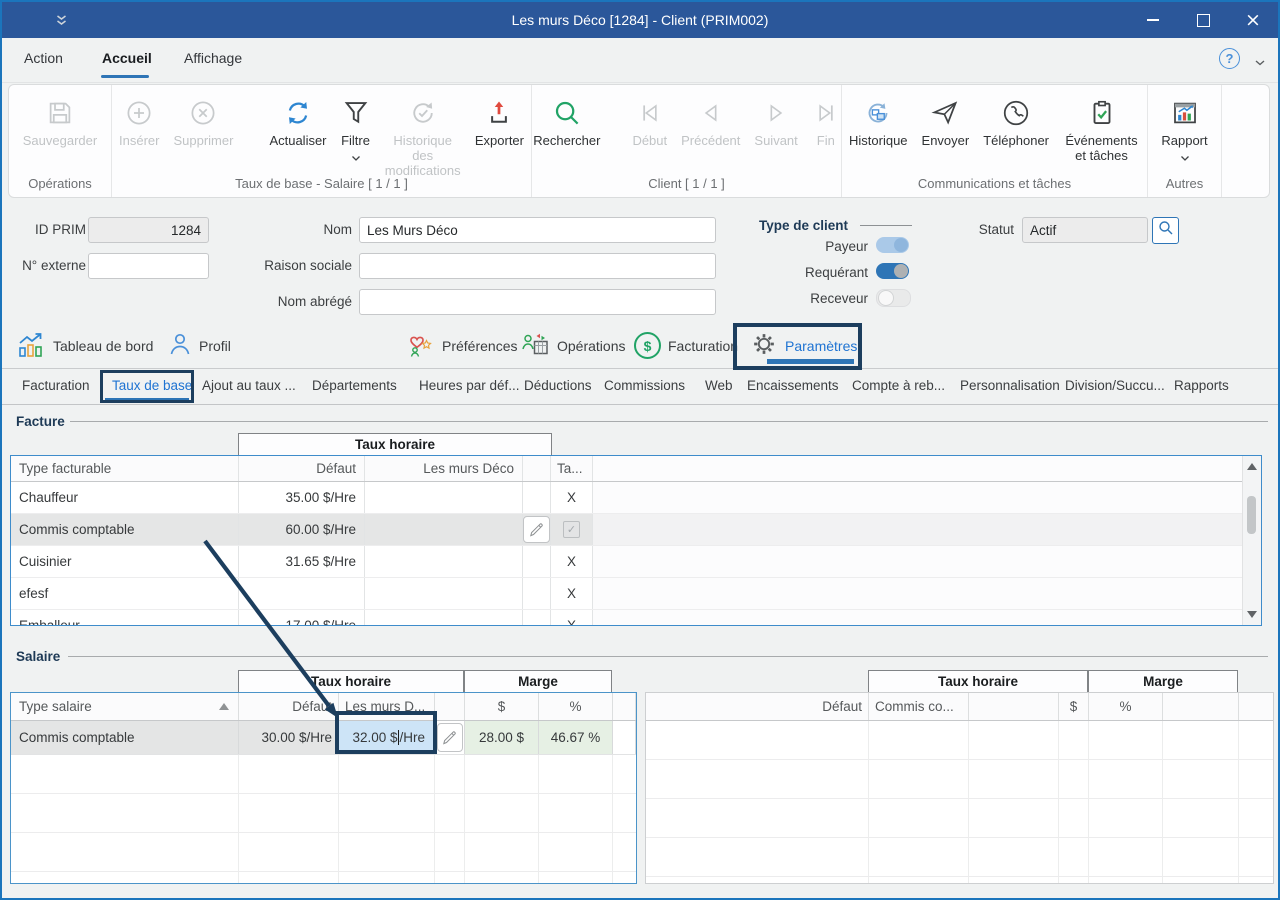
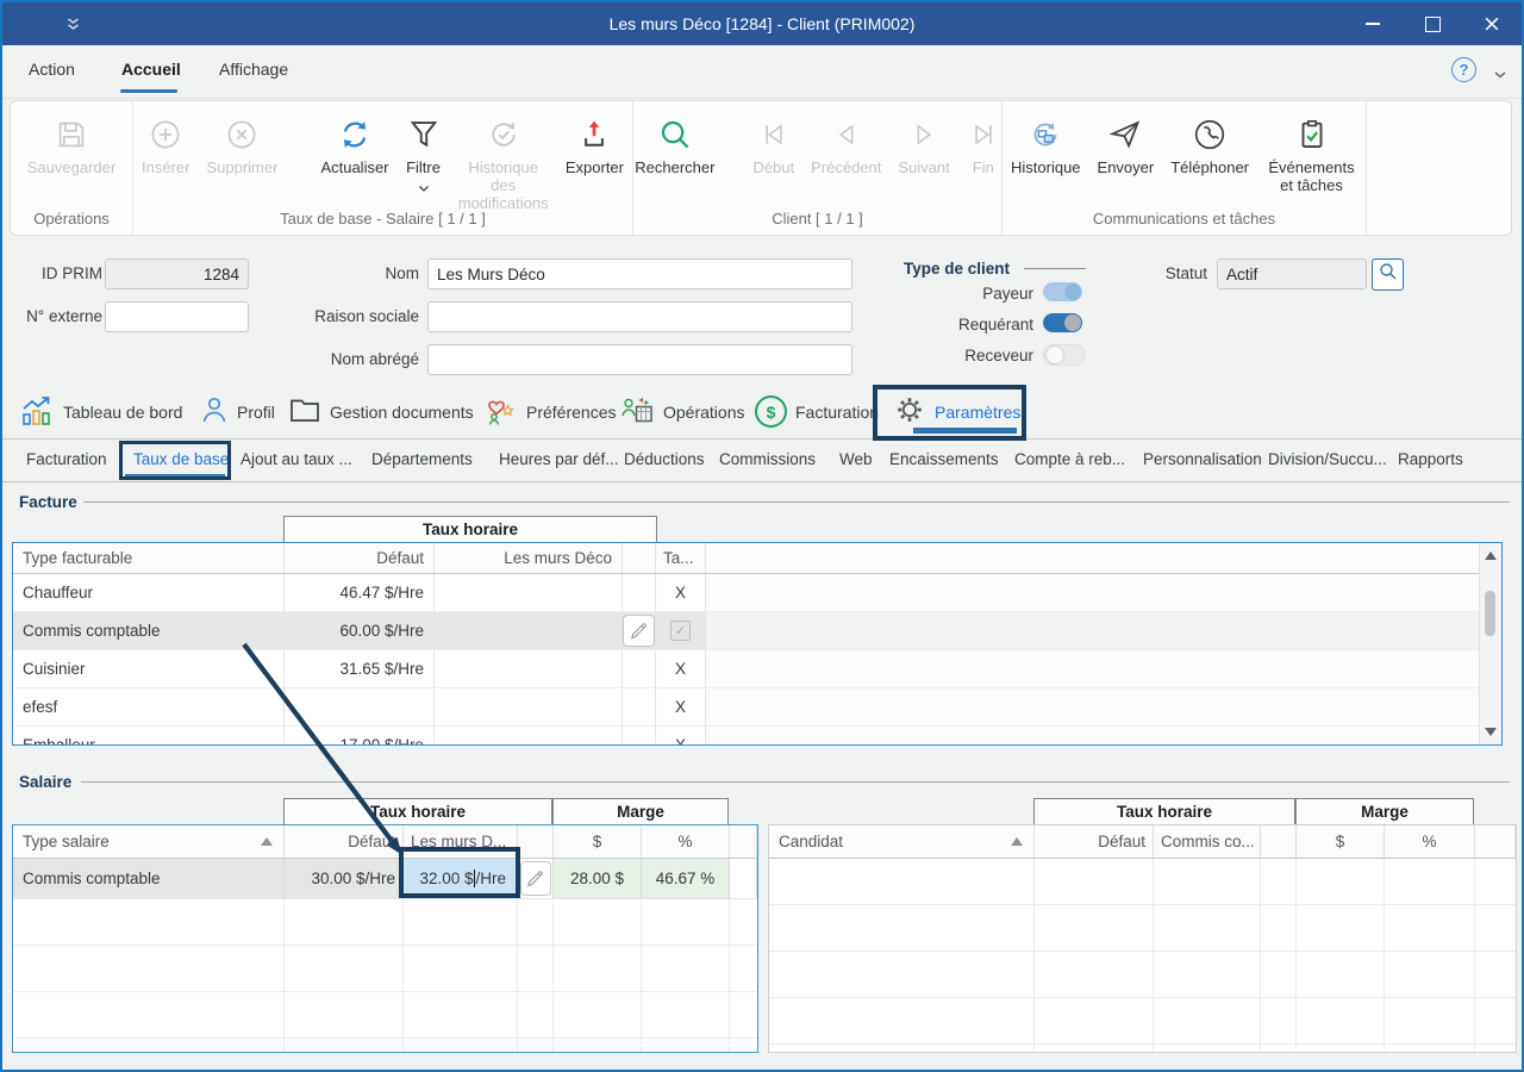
  Les murs Déco [1284] - Client (PRIM002)
  ×
  Action
  Accueil
  Affichage
  ?
  Sauvegarder
  Opérations
  Insérer
  Supprimer
  Actualiser
  Filtre
  Historique des modifications
  Exporter
  Taux de base - Salaire [ 1 / 1 ]
  Rechercher
  Début
  Précédent
  Suivant
  Fin
  Client [ 1 / 1 ]
  Historique
  Envoyer
  Téléphoner
  Événements et tâches
  Communications et tâches
- Rapport
- Autres
  ID PRIM
  1284
  N° externe
  Nom
  Les Murs Déco
  Raison sociale
  Nom abrégé
  Type de client
  Payeur
  Requérant
  Receveur
  Statut
  Actif
  Tableau de bord
  Profil
+ Gestion documents
  Préférences
  Opérations
  $
  Facturation
  Paramètres
  Facturation
  Taux de base
  Ajout au taux ...
  Départements
  Heures par déf...
  Déductions
  Commissions
  Web
  Encaissements
  Compte à reb...
  Personnalisation
  Division/Succu...
  Rapports
  Facture
  Taux horaire
  Type facturable
  Défaut
  Les murs Déco
  Ta...
  Chauffeur
- 35.00 $/Hre
+ 46.47 $/Hre
  X
  Commis comptable
  60.00 $/Hre
  ✓
  Cuisinier
  31.65 $/Hre
  X
  efesf
  X
  Salaire
  Taux horaire
  Marge
  Type salaire
  Défau
  Les murs D...
  $
  %
  Commis comptable
  30.00 $/Hre
  32.00 $
  /Hre
  28.00 $
  46.67 %
  Taux horaire
  Marge
+ Candidat
  Défaut
  Commis co...
  $
  %
